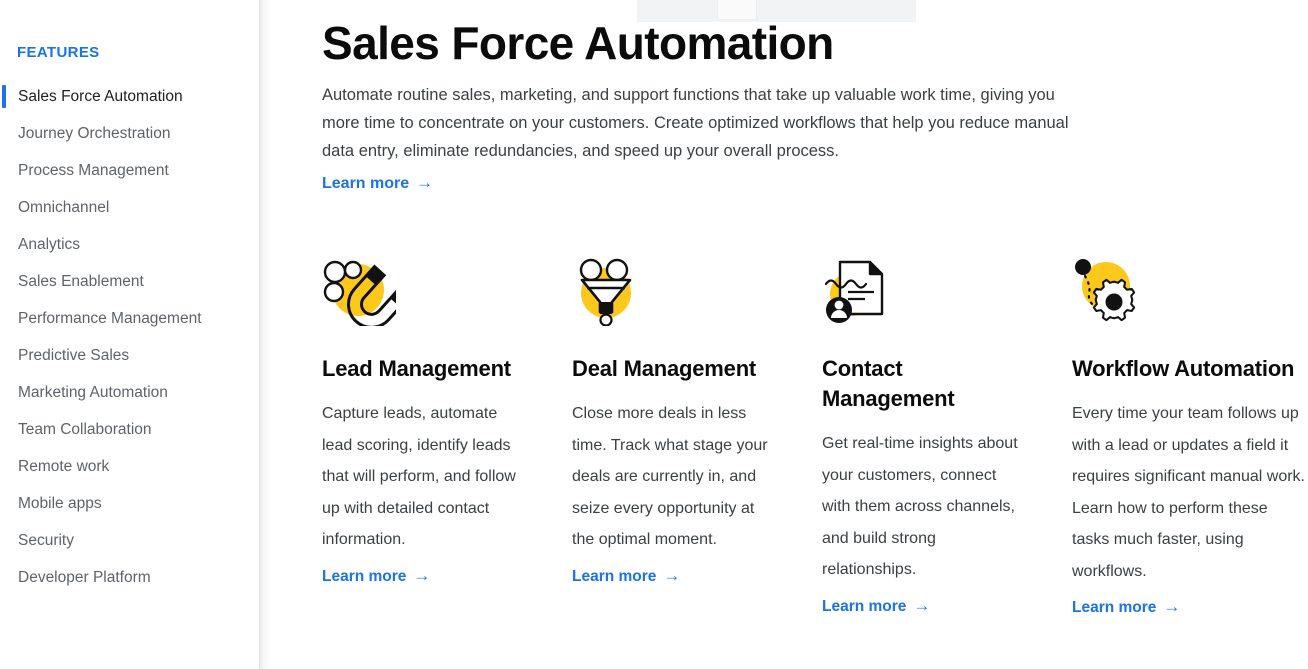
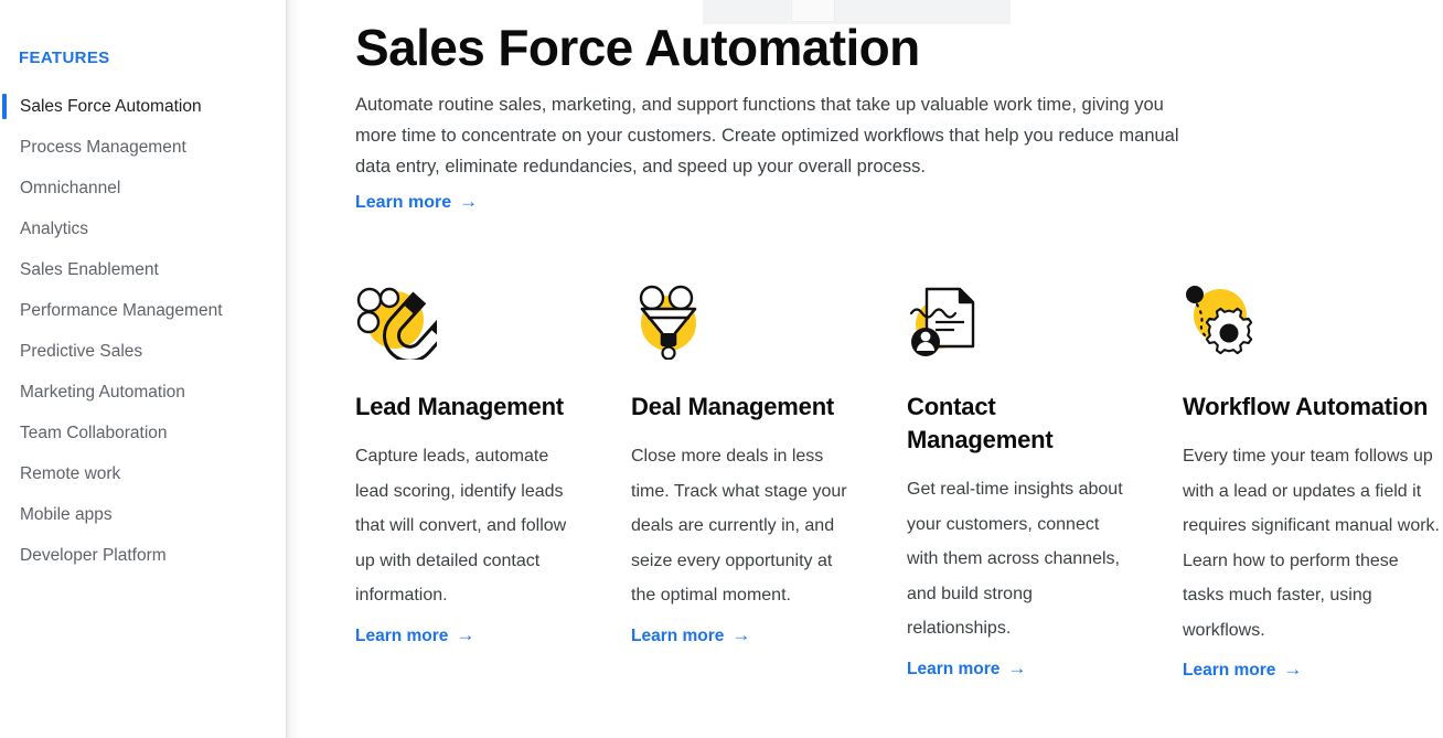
  FEATURES
  Sales Force Automation
- Journey Orchestration
  Process Management
  Omnichannel
  Analytics
  Sales Enablement
  Performance Management
  Predictive Sales
  Marketing Automation
  Team Collaboration
  Remote work
  Mobile apps
- Security
  Developer Platform
  Sales Force Automation
  Automate routine sales, marketing, and support functions that take up valuable work time, giving you more time to concentrate on your customers. Create optimized workflows that help you reduce manual data entry, eliminate redundancies, and speed up your overall process.
  Learn more
  →
  Lead Management
- Capture leads, automate lead scoring, identify leads that will perform, and follow up with detailed contact information.
+ Capture leads, automate lead scoring, identify leads that will convert, and follow up with detailed contact information.
  Learn more
  →
  Deal Management
  Close more deals in less time. Track what stage your deals are currently in, and seize every opportunity at the optimal moment.
  Learn more
  →
  Contact Management
  Get real-time insights about your customers, connect with them across channels, and build strong relationships.
  Learn more
  →
  Workflow Automation
  Every time your team follows up with a lead or updates a field it requires significant manual work. Learn how to perform these tasks much faster, using workflows.
  Learn more
  →
